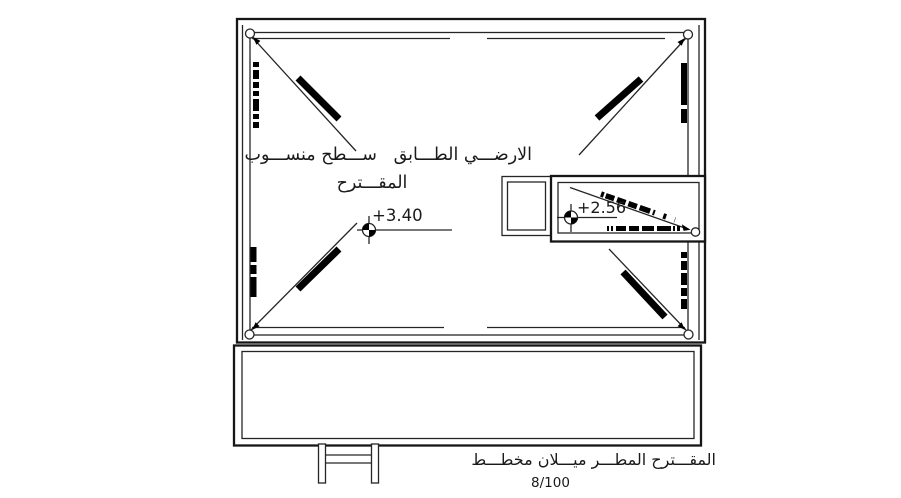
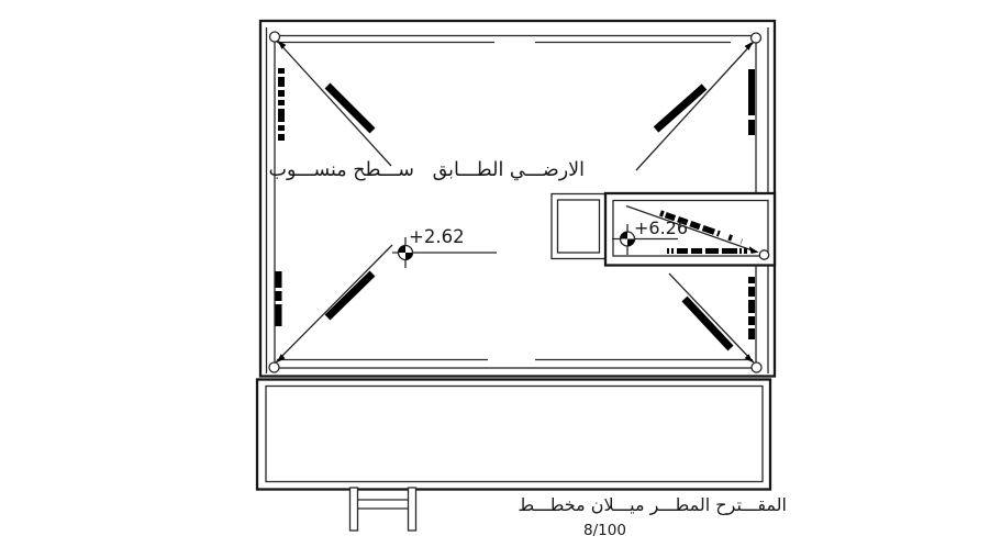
  الارضـــي الطـــابق ســـطح منســـوب
- المقـــترح
- +3.40
+ +2.62
- +2.56
+ +6.26
  المقـــترح المطـــر ميـــلان مخطـــط
  8/100
